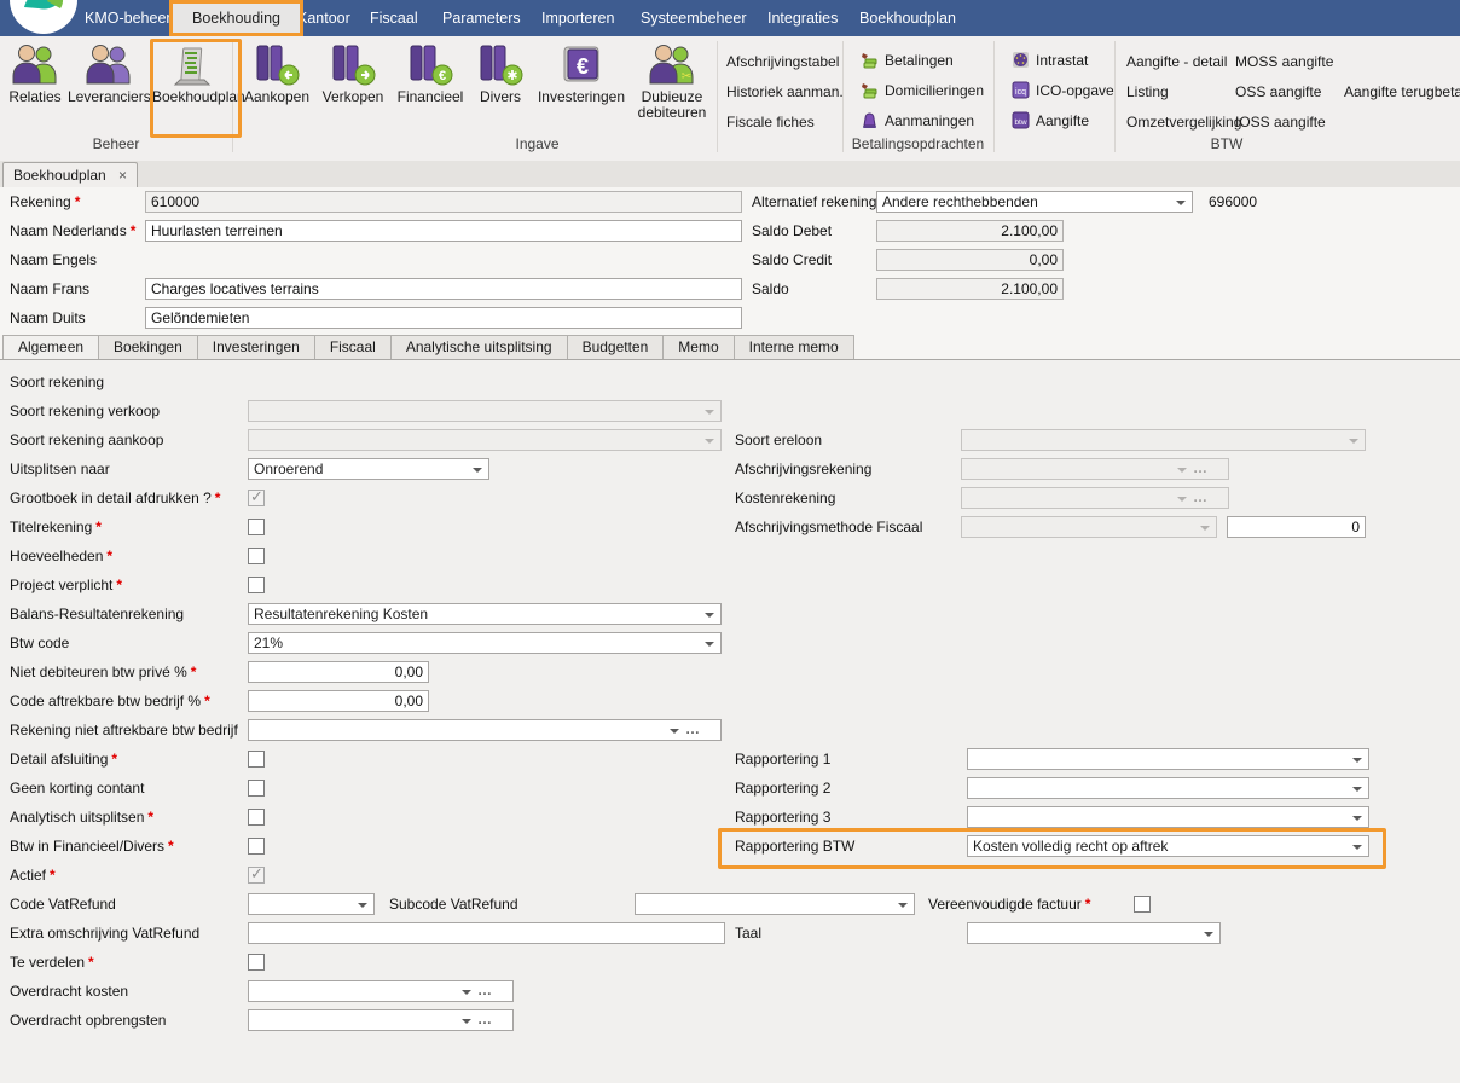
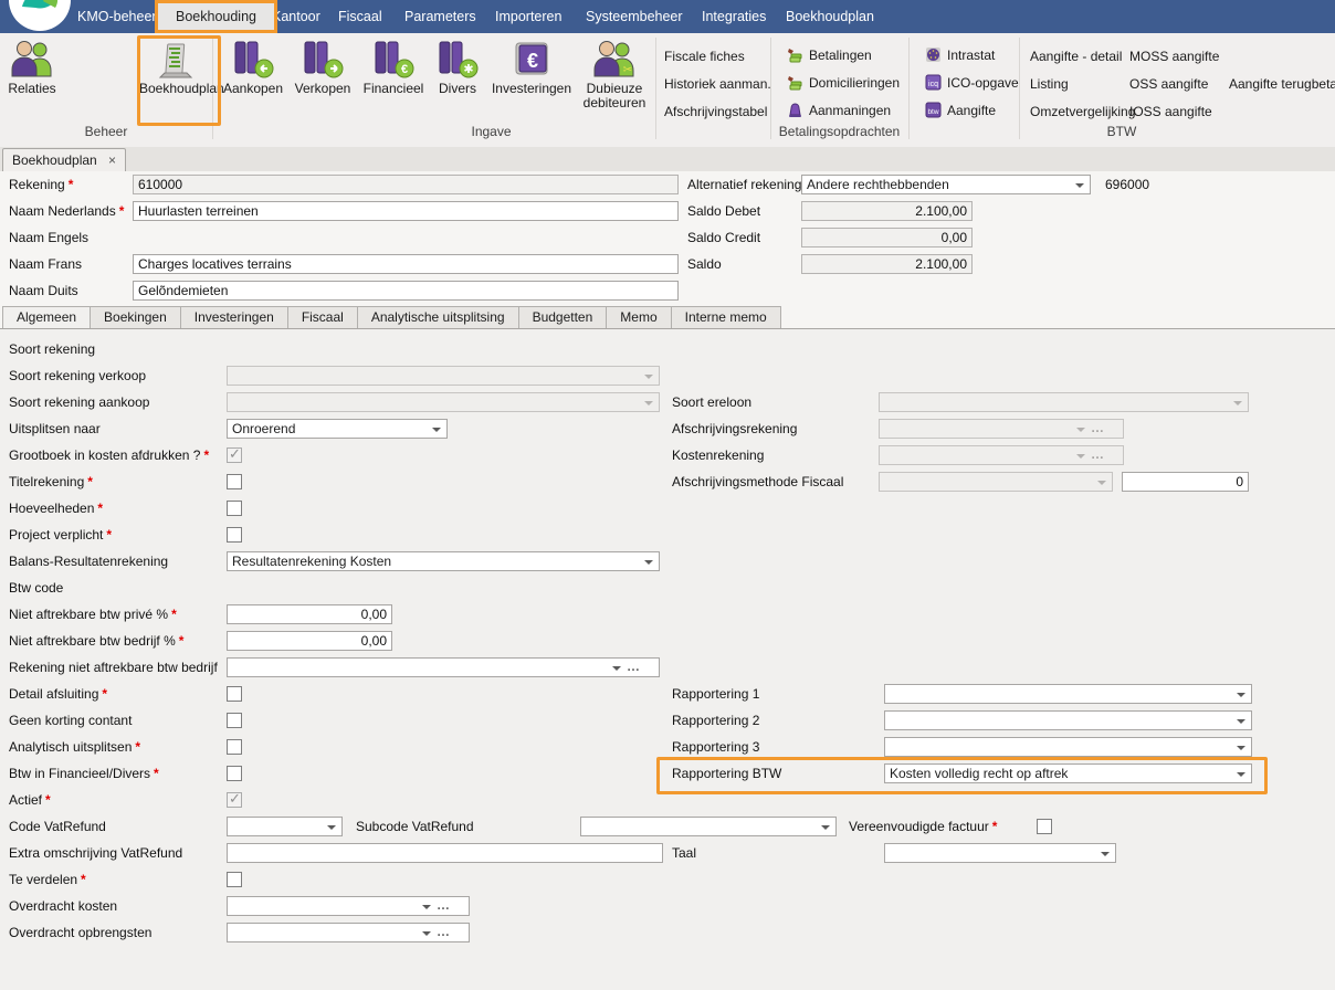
  KMO-behee
  Boekhouding
  antoor
  Fiscaal
  Parameters
  Importeren
  Systeembeheer
  Integraties
  Boekhoudplan
  Relaties
- Leveranciers
  Boekhoudpl
  Beheer
  Aankopen
  Verkopen
  €
  Financieel
  ✱
  Divers
  €
  Investeringen
  ✂
  Dubieuze debiteuren
- Afschrijvingstabel
+ Fiscale fiches
  Historiek aanman.
- Fiscale fiches
+ Afschrijvingstabel
  Ingave
  Betalingen
  Domicilieringen
  Aanmaningen
  Betalingsopdrachten
  Intrastat
  ICO-opgave
  Aangifte
  Aangifte - detail
  Listing
  Omzetvergelijking
  MOSS aangifte
  OSS aangifte
  IOSS aangifte
  Aangifte terugbeta
  BTW
  Boekhoudplan
  ×
  Rekening *
  610000
  Naam Nederlands *
  Huurlasten terreinen
  Naam Engels
  Naam Frans
  Charges locatives terrains
  Naam Duits
  Gelõndemieten
  Alternatief rekening
  Andere rechthebbenden
  696000
  Saldo Debet
  2.100,00
  Saldo Credit
  0,00
  Saldo
  2.100,00
  Algemeen
  Boekingen
  Investeringen
  Fiscaal
  Analytische uitsplitsing
  Budgetten
  Memo
  Interne memo
  Soort rekening
  Soort rekening verkoop
  Soort rekening aankoop
  Soort ereloon
  Uitsplitsen naar
  Onroerend
  Afschrijvingsrekening
  …
- Grootboek in detail afdrukken ? *
+ Grootboek in kosten afdrukken ? *
  ✓
  Kostenrekening
  …
  Titelrekening *
  Afschrijvingsmethode Fiscaal
  0
  Hoeveelheden *
  Project verplicht *
  Balans-Resultatenrekening
  Resultatenrekening Kosten
  Btw code
- 21%
- Niet debiteuren btw privé % *
+ Niet aftrekbare btw privé % *
  0,00
- Code aftrekbare btw bedrijf % *
+ Niet aftrekbare btw bedrijf % *
  0,00
  Rekening niet aftrekbare btw bedrijf
  …
  Detail afsluiting *
  Rapportering 1
  Geen korting contant
  Rapportering 2
  Analytisch uitsplitsen *
  Rapportering 3
  Btw in Financieel/Divers *
  Rapportering BTW
  Kosten volledig recht op aftrek
  Actief *
  ✓
  Code VatRefund
  Subcode VatRefund
  Vereenvoudigde factuur *
  Extra omschrijving VatRefund
  Taal
  Te verdelen *
  Overdracht kosten
  …
  Overdracht opbrengsten
  …
